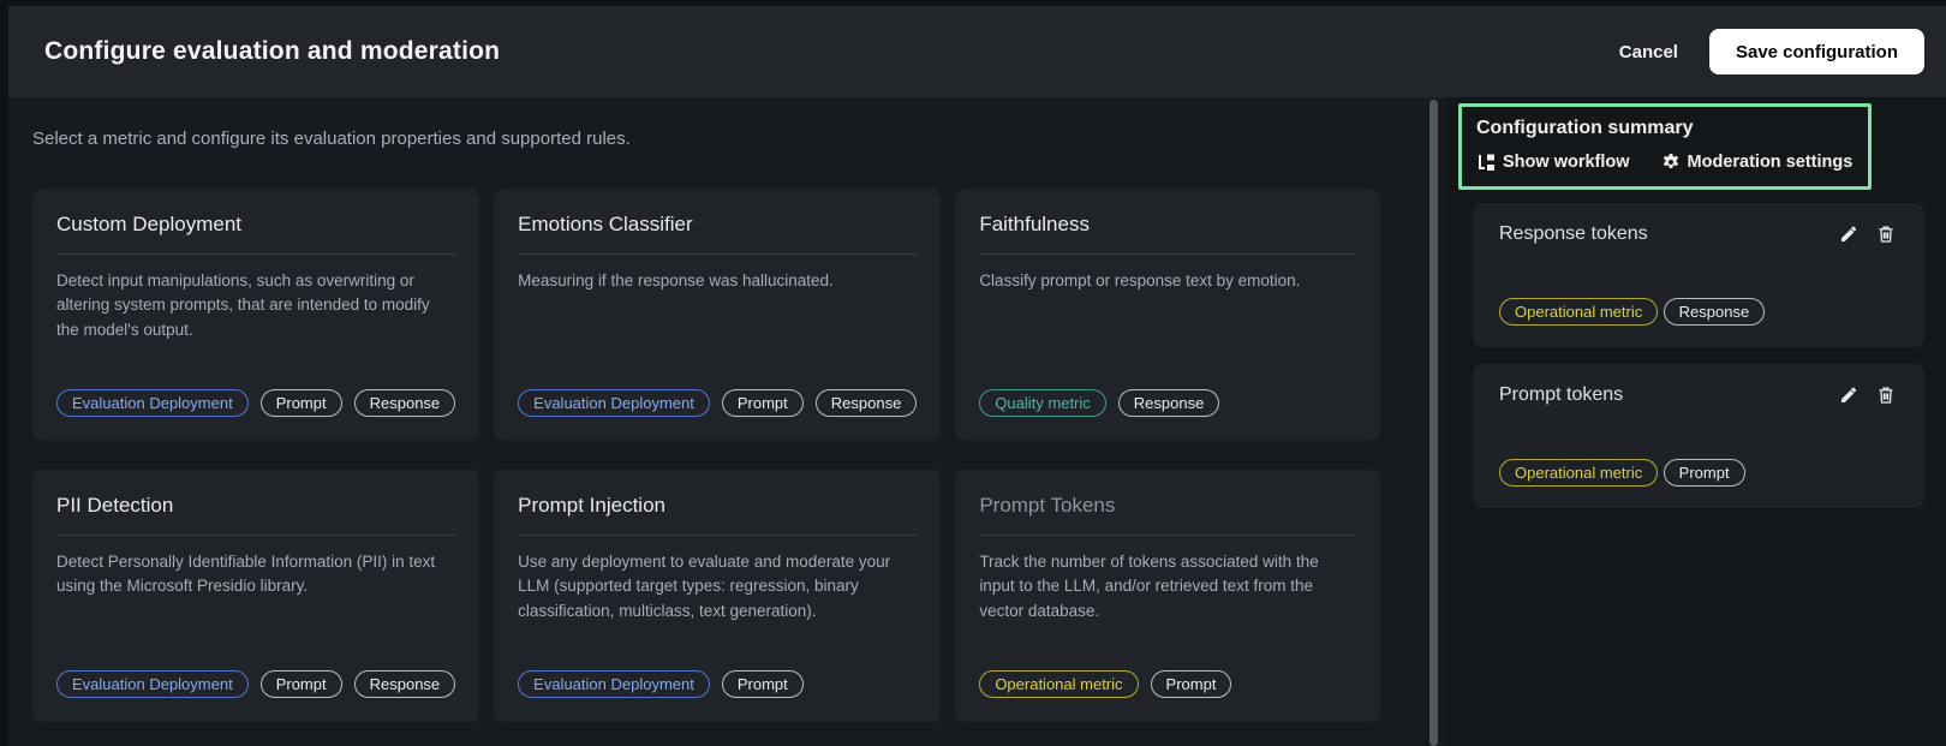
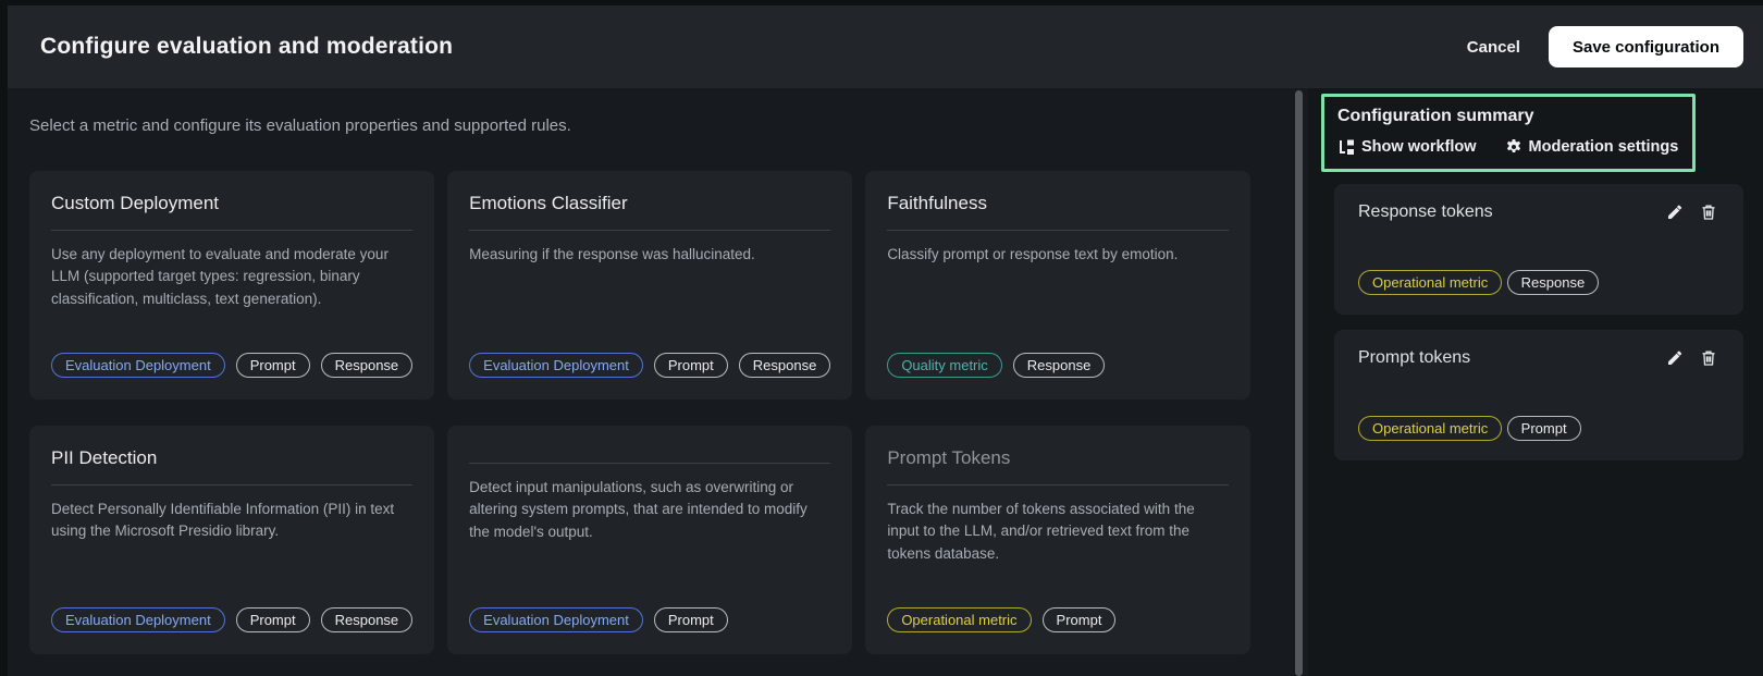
  Configure evaluation and moderation
  Cancel
  Save configuration
  Select a metric and configure its evaluation properties and supported rules.
  Custom Deployment
- Detect input manipulations, such as overwriting or altering system prompts, that are intended to modify the model's output.
+ Use any deployment to evaluate and moderate your LLM (supported target types: regression, binary classification, multiclass, text generation).
  Evaluation Deployment
  Prompt
  Response
  Emotions Classifier
  Measuring if the response was hallucinated.
  Evaluation Deployment
  Prompt
  Response
  Faithfulness
  Classify prompt or response text by emotion.
  Quality metric
  Response
  PII Detection
  Detect Personally Identifiable Information (PII) in text using the Microsoft Presidio library.
  Evaluation Deployment
  Prompt
  Response
- Prompt Injection
- Use any deployment to evaluate and moderate your LLM (supported target types: regression, binary classification, multiclass, text generation).
+ Detect input manipulations, such as overwriting or altering system prompts, that are intended to modify the model's output.
  Evaluation Deployment
  Prompt
  Prompt Tokens
- Track the number of tokens associated with the input to the LLM, and/or retrieved text from the vector database.
+ Track the number of tokens associated with the input to the LLM, and/or retrieved text from the tokens database.
  Operational metric
  Prompt
  Configuration summary
  Show workflow
  Moderation settings
  Response tokens
  Operational metric Response
  Prompt tokens
  Operational metric Prompt
